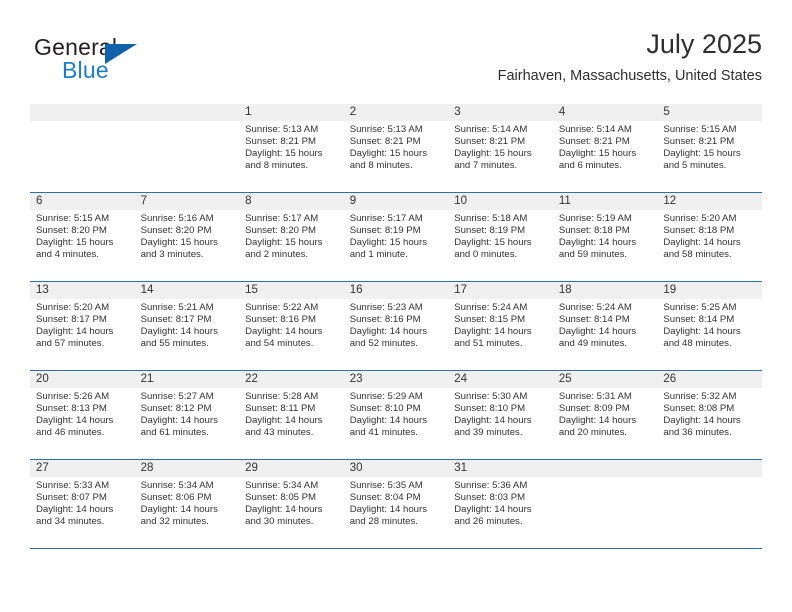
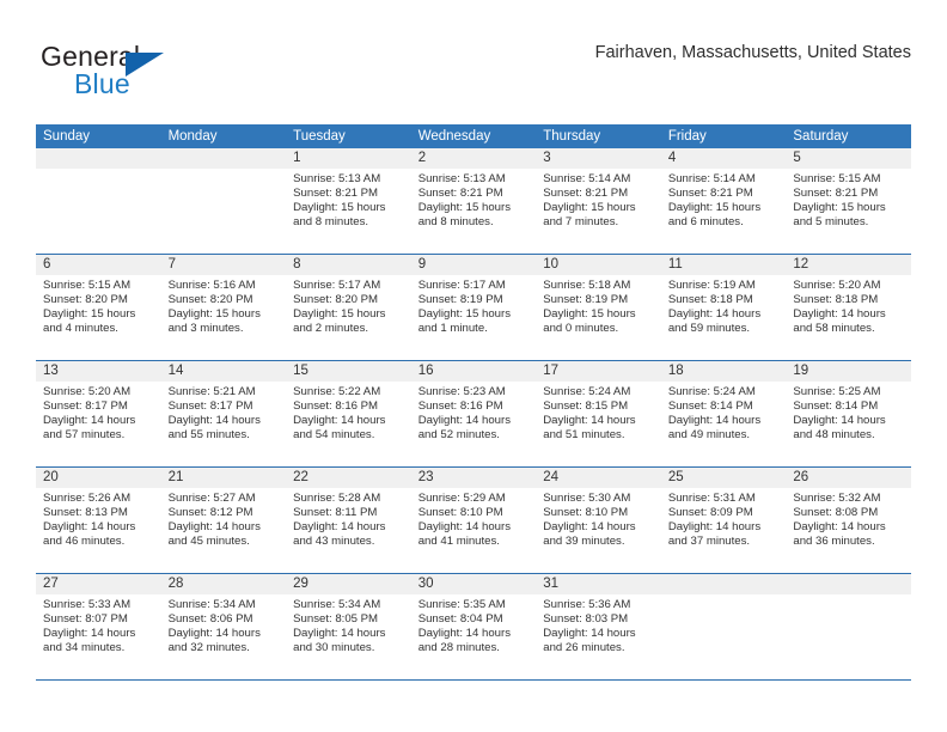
  General
  Blue
- July 2025
  Fairhaven, Massachusetts, United States
+ Sunday
+ Monday
+ Tuesday
+ Wednesday
+ Thursday
+ Friday
+ Saturday
  1
  2
  3
  4
  5
  Sunrise: 5:13 AM
  Sunset: 8:21 PM
  Daylight: 15 hours
  and 8 minutes.
  Sunrise: 5:13 AM
  Sunset: 8:21 PM
  Daylight: 15 hours
  and 8 minutes.
  Sunrise: 5:14 AM
  Sunset: 8:21 PM
  Daylight: 15 hours
  and 7 minutes.
  Sunrise: 5:14 AM
  Sunset: 8:21 PM
  Daylight: 15 hours
  and 6 minutes.
  Sunrise: 5:15 AM
  Sunset: 8:21 PM
  Daylight: 15 hours
  and 5 minutes.
  6
  7
  8
  9
  10
  11
  12
  Sunrise: 5:15 AM
  Sunset: 8:20 PM
  Daylight: 15 hours
  and 4 minutes.
  Sunrise: 5:16 AM
  Sunset: 8:20 PM
  Daylight: 15 hours
  and 3 minutes.
  Sunrise: 5:17 AM
  Sunset: 8:20 PM
  Daylight: 15 hours
  and 2 minutes.
  Sunrise: 5:17 AM
  Sunset: 8:19 PM
  Daylight: 15 hours
  and 1 minute.
  Sunrise: 5:18 AM
  Sunset: 8:19 PM
  Daylight: 15 hours
  and 0 minutes.
  Sunrise: 5:19 AM
  Sunset: 8:18 PM
  Daylight: 14 hours
  and 59 minutes.
  Sunrise: 5:20 AM
  Sunset: 8:18 PM
  Daylight: 14 hours
  and 58 minutes.
  13
  14
  15
  16
  17
  18
  19
  Sunrise: 5:20 AM
  Sunset: 8:17 PM
  Daylight: 14 hours
  and 57 minutes.
  Sunrise: 5:21 AM
  Sunset: 8:17 PM
  Daylight: 14 hours
  and 55 minutes.
  Sunrise: 5:22 AM
  Sunset: 8:16 PM
  Daylight: 14 hours
  and 54 minutes.
  Sunrise: 5:23 AM
  Sunset: 8:16 PM
  Daylight: 14 hours
  and 52 minutes.
  Sunrise: 5:24 AM
  Sunset: 8:15 PM
  Daylight: 14 hours
  and 51 minutes.
  Sunrise: 5:24 AM
  Sunset: 8:14 PM
  Daylight: 14 hours
  and 49 minutes.
  Sunrise: 5:25 AM
  Sunset: 8:14 PM
  Daylight: 14 hours
  and 48 minutes.
  20
  21
  22
  23
  24
  25
  26
  Sunrise: 5:26 AM
  Sunset: 8:13 PM
  Daylight: 14 hours
  and 46 minutes.
  Sunrise: 5:27 AM
  Sunset: 8:12 PM
  Daylight: 14 hours
- and 61 minutes.
+ and 45 minutes.
  Sunrise: 5:28 AM
  Sunset: 8:11 PM
  Daylight: 14 hours
  and 43 minutes.
  Sunrise: 5:29 AM
  Sunset: 8:10 PM
  Daylight: 14 hours
  and 41 minutes.
  Sunrise: 5:30 AM
  Sunset: 8:10 PM
  Daylight: 14 hours
  and 39 minutes.
  Sunrise: 5:31 AM
  Sunset: 8:09 PM
  Daylight: 14 hours
- and 20 minutes.
+ and 37 minutes.
  Sunrise: 5:32 AM
  Sunset: 8:08 PM
  Daylight: 14 hours
  and 36 minutes.
  27
  28
  29
  30
  31
  Sunrise: 5:33 AM
  Sunset: 8:07 PM
  Daylight: 14 hours
  and 34 minutes.
  Sunrise: 5:34 AM
  Sunset: 8:06 PM
  Daylight: 14 hours
  and 32 minutes.
  Sunrise: 5:34 AM
  Sunset: 8:05 PM
  Daylight: 14 hours
  and 30 minutes.
  Sunrise: 5:35 AM
  Sunset: 8:04 PM
  Daylight: 14 hours
  and 28 minutes.
  Sunrise: 5:36 AM
  Sunset: 8:03 PM
  Daylight: 14 hours
  and 26 minutes.
